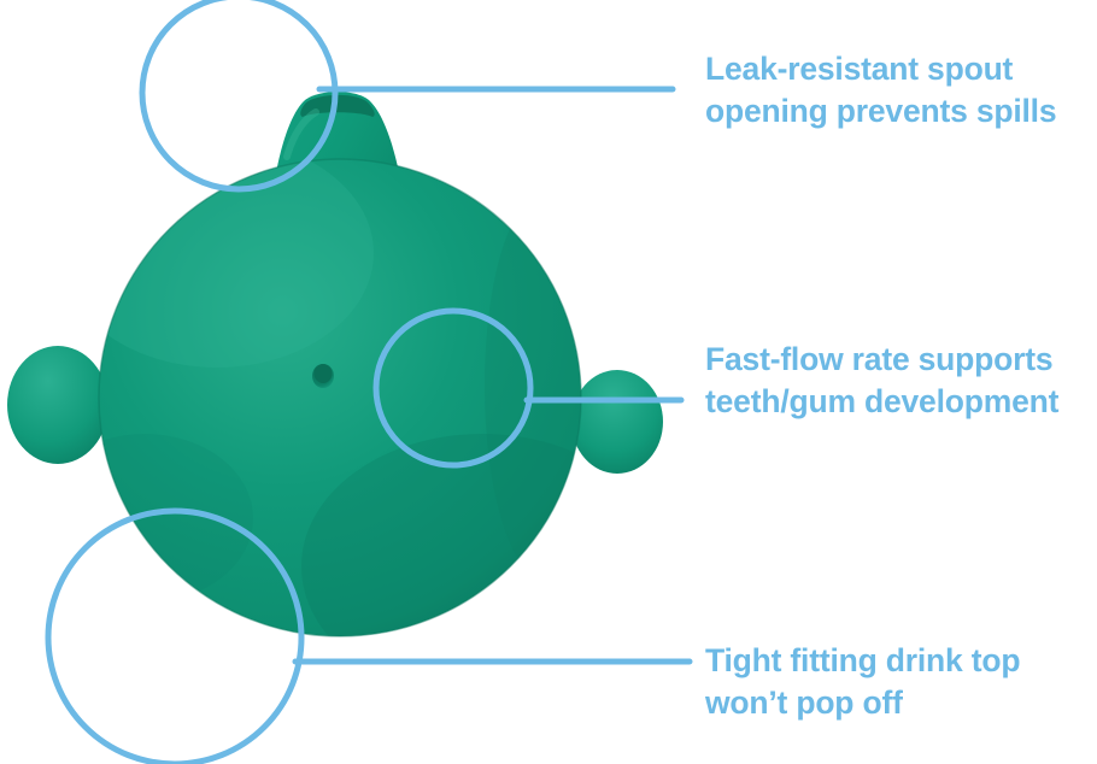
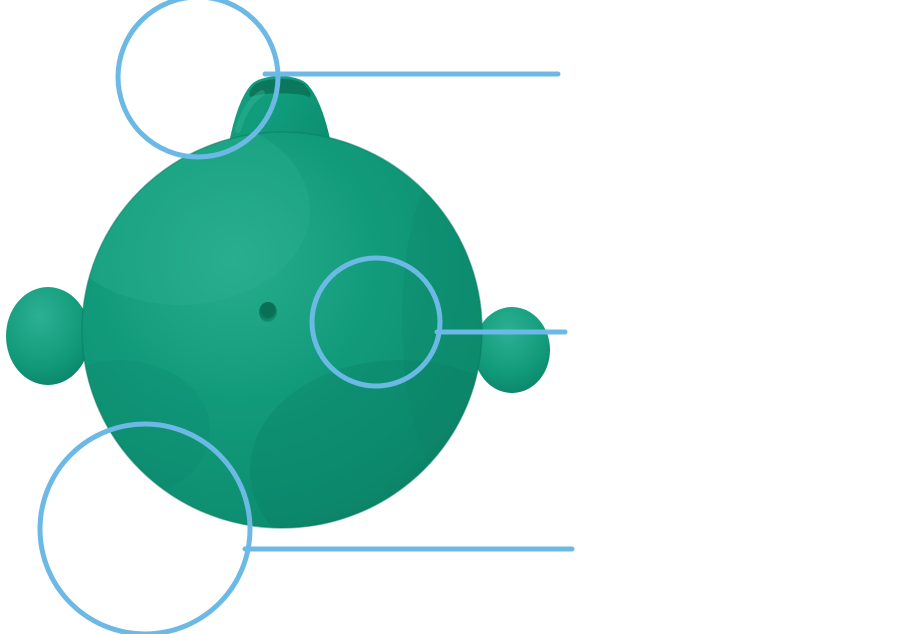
- Leak-resistant spout
- opening prevents spills
- Fast-flow rate supports
- teeth/gum development
- Tight fitting drink top
- won’t pop off
